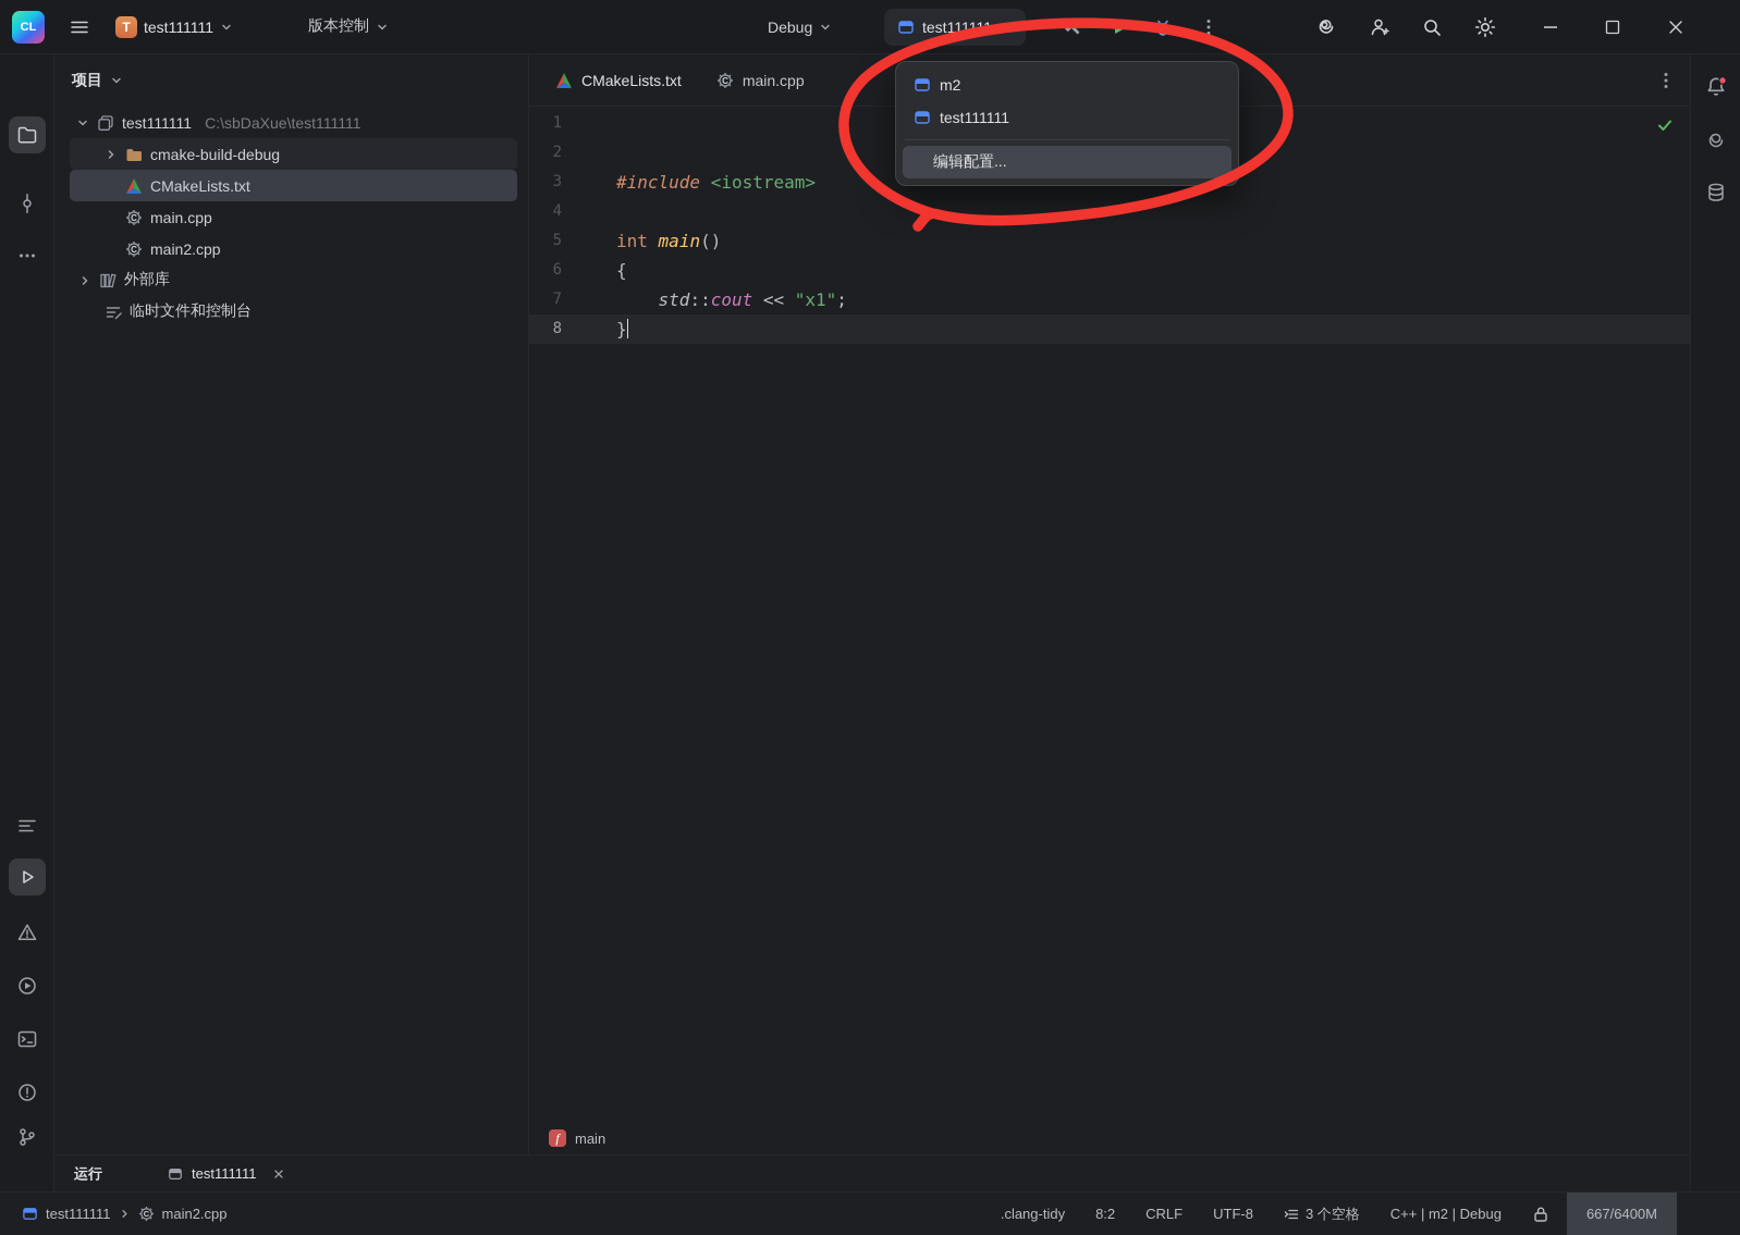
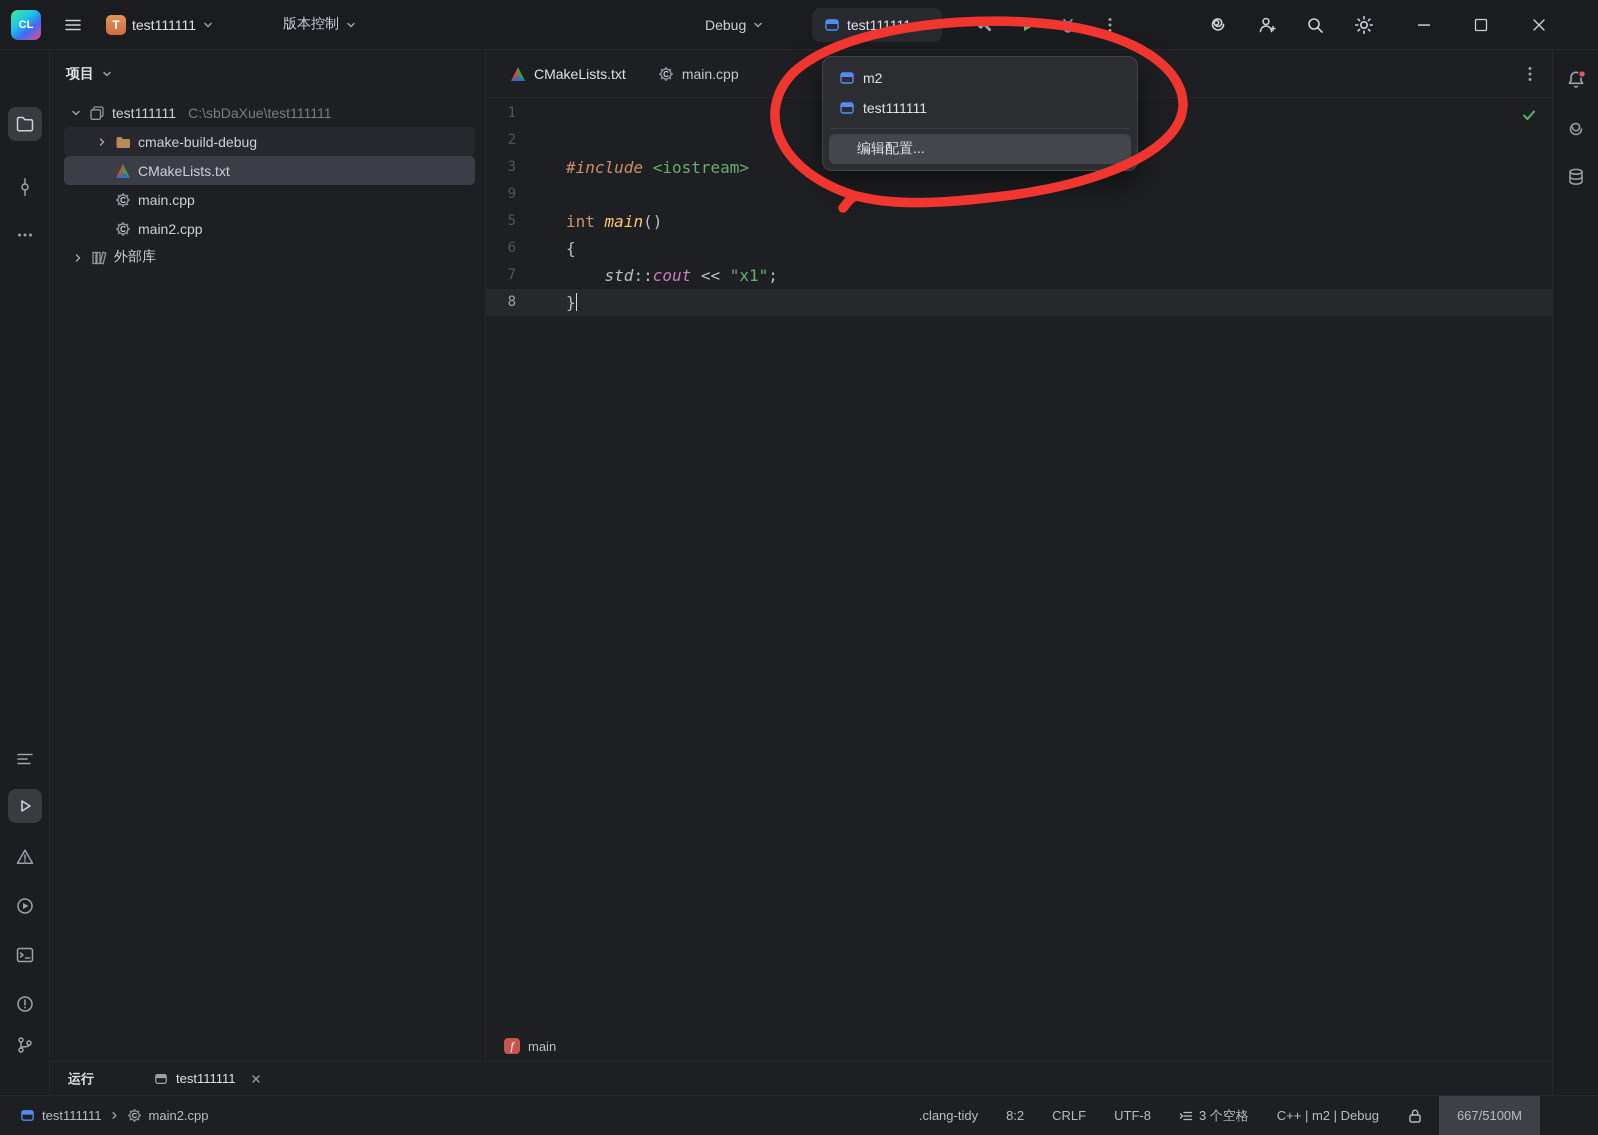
  CL
  T
  test111111
  版本控制
  Debug
  test1111
  项目
  test111111
  C:\sbDaXue\test111111
  cmake-build-debug
  CMakeLists.txt
  C
  main.cpp
  C
  main2.cpp
  外部库
- 临时文件和控制台
  CMakeLists.txt
  C
  main.cpp
  1
  2
  3
- 4
+ 9
  5
  6
  7
  8
  #include <iostream>
  int main()
  {
  std::cout << "x1";
  }
  f
  main
  运行
  test111111
  test111111
  C
  main2.cpp
  .clang-tidy
  8:2
  CRLF
  UTF-8
  3 个空格
  C++ | m2 | Debug
- 667/6400M
+ 667/5100M
  m2
  test111111
  编辑配置...
